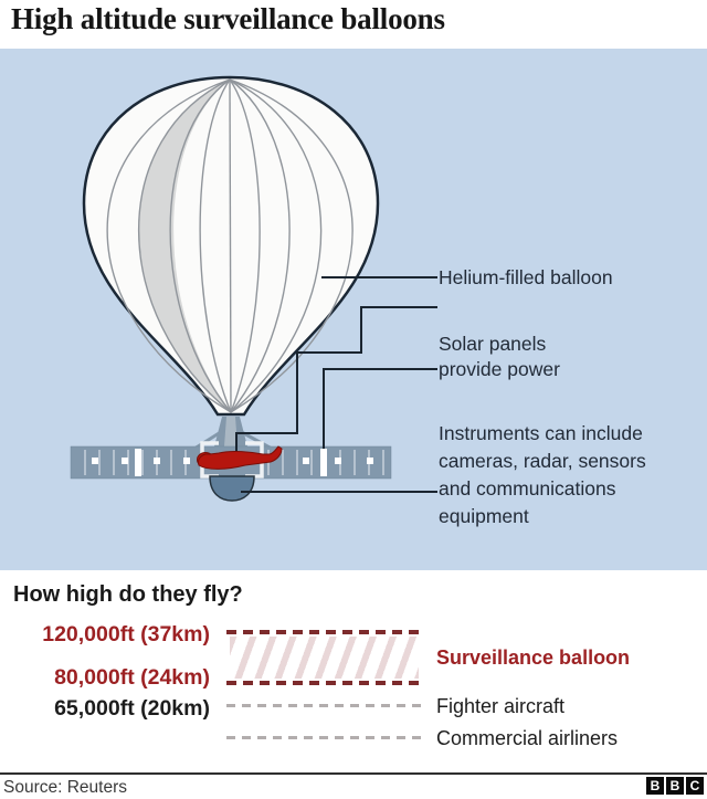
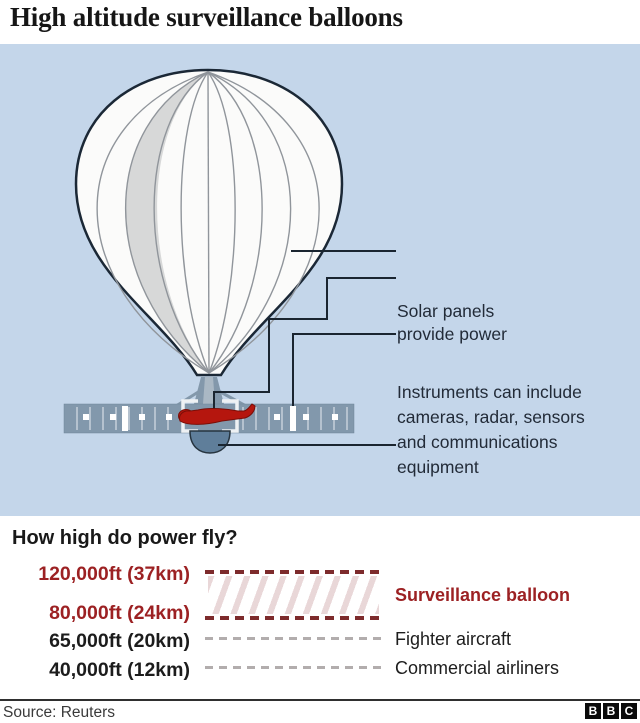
  High altitude surveillance balloons
- Helium-filled balloon
  Solar panels
  provide power
  Instruments can include
  cameras, radar, sensors
  and communications
  equipment
- How high do they fly?
+ How high do power fly?
  120,000ft (37km)
  80,000ft (24km)
  65,000ft (20km)
+ 40,000ft (12km)
  Surveillance balloon
  Fighter aircraft
  Commercial airliners
  Source: Reuters
  B
  B
  C
